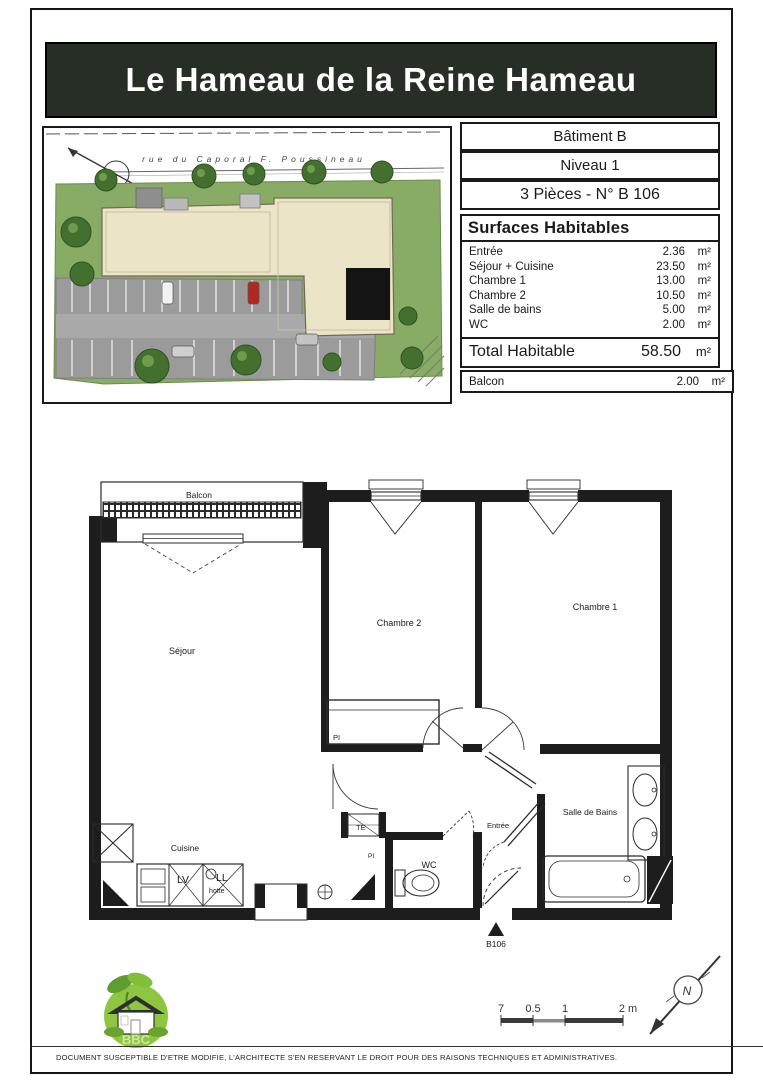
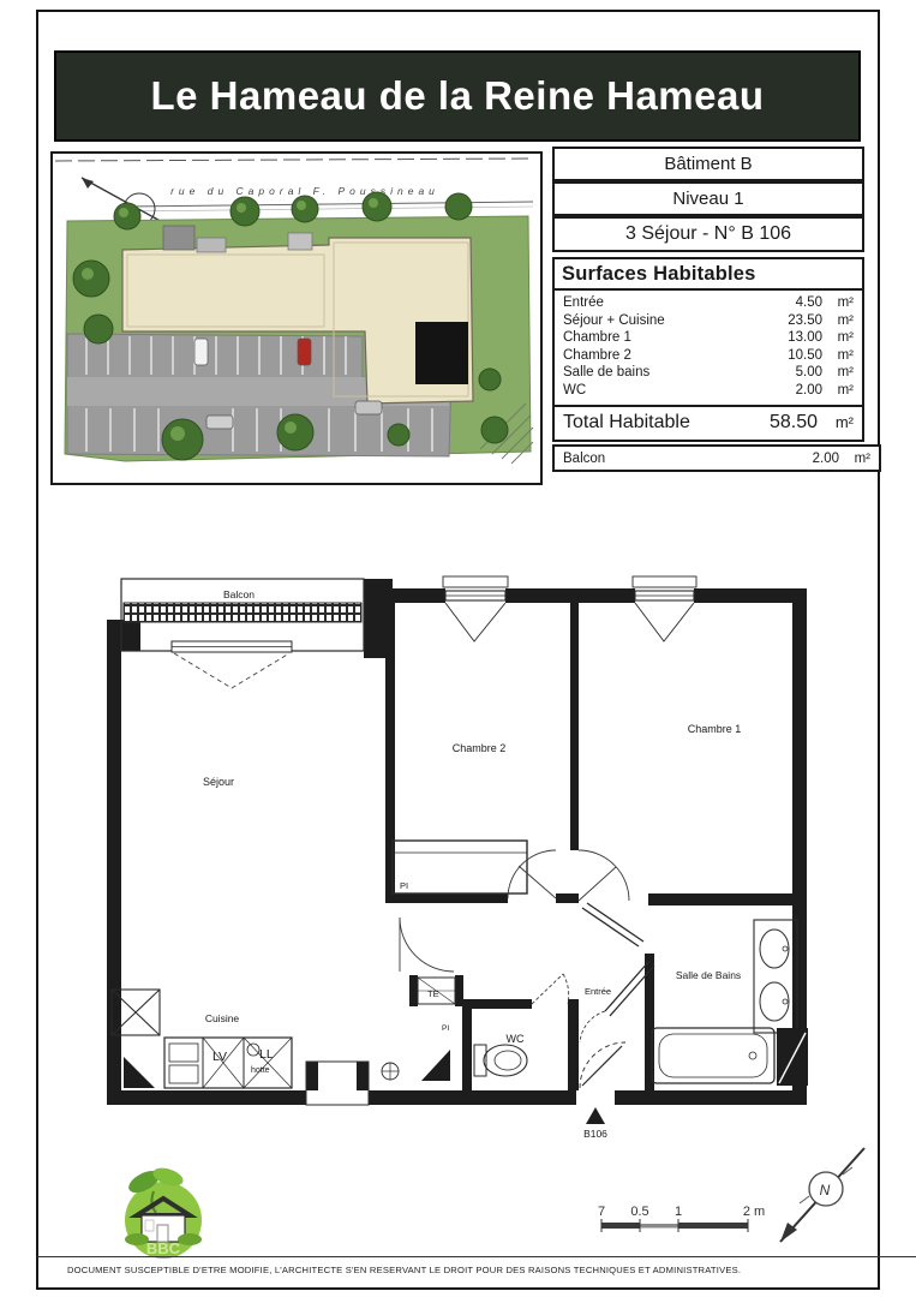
  Le Hameau de la Reine Hameau
  rue du Caporal F. Poussineau
  Bâtiment B
  Niveau 1
- 3 Pièces - N° B 106
+ 3 Séjour - N° B 106
  Surfaces Habitables
  Entrée
- 2.36
+ 4.50
  m²
  Séjour + Cuisine
  23.50
  m²
  Chambre 1
  13.00
  m²
  Chambre 2
  10.50
  m²
  Salle de bains
  5.00
  m²
  WC
  2.00
  m²
  Total Habitable
  58.50
  m²
  Balcon
  2.00
  m²
  Balcon
  PI
  LV
  LL
  TE
  Séjour
  Chambre 2
  Chambre 1
  Cuisine
  WC
  Entrée
  Salle de Bains
  B106
  BBC
  7
  0.5
  1
  2 m
  N
  DOCUMENT SUSCEPTIBLE D'ETRE MODIFIE, L'ARCHITECTE S'EN RESERVANT LE DROIT POUR DES RAISONS TECHNIQUES ET ADMINISTRATIVES.
